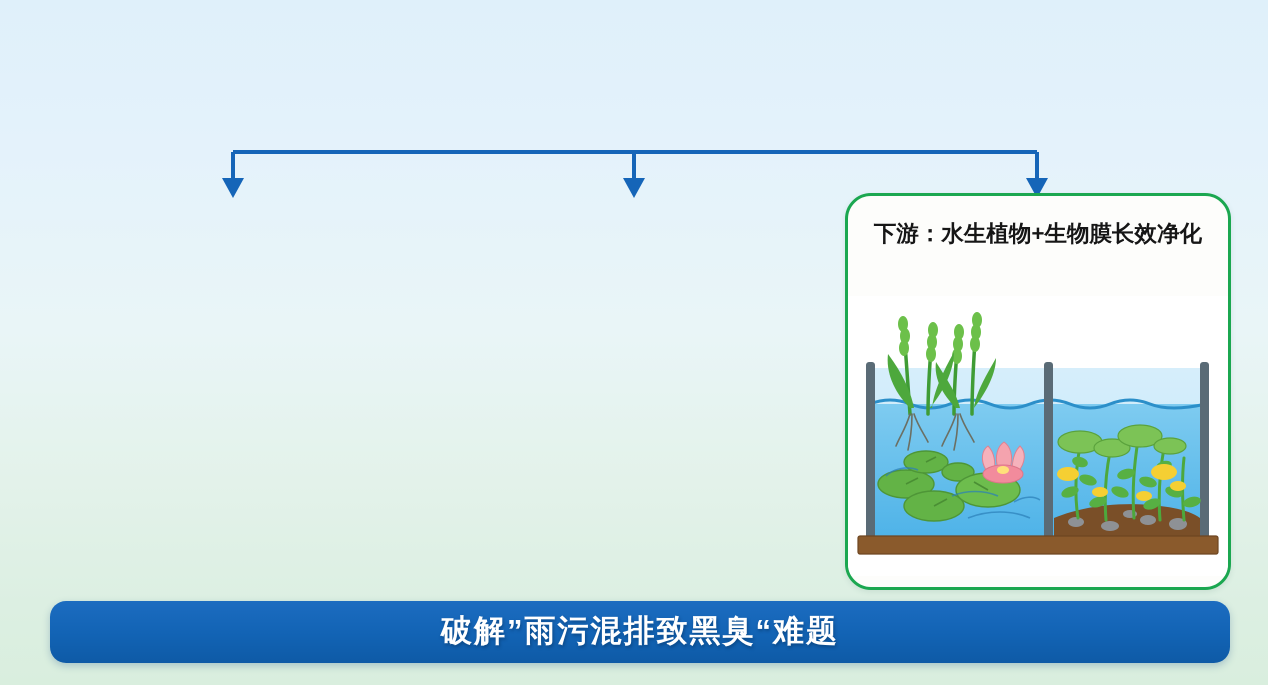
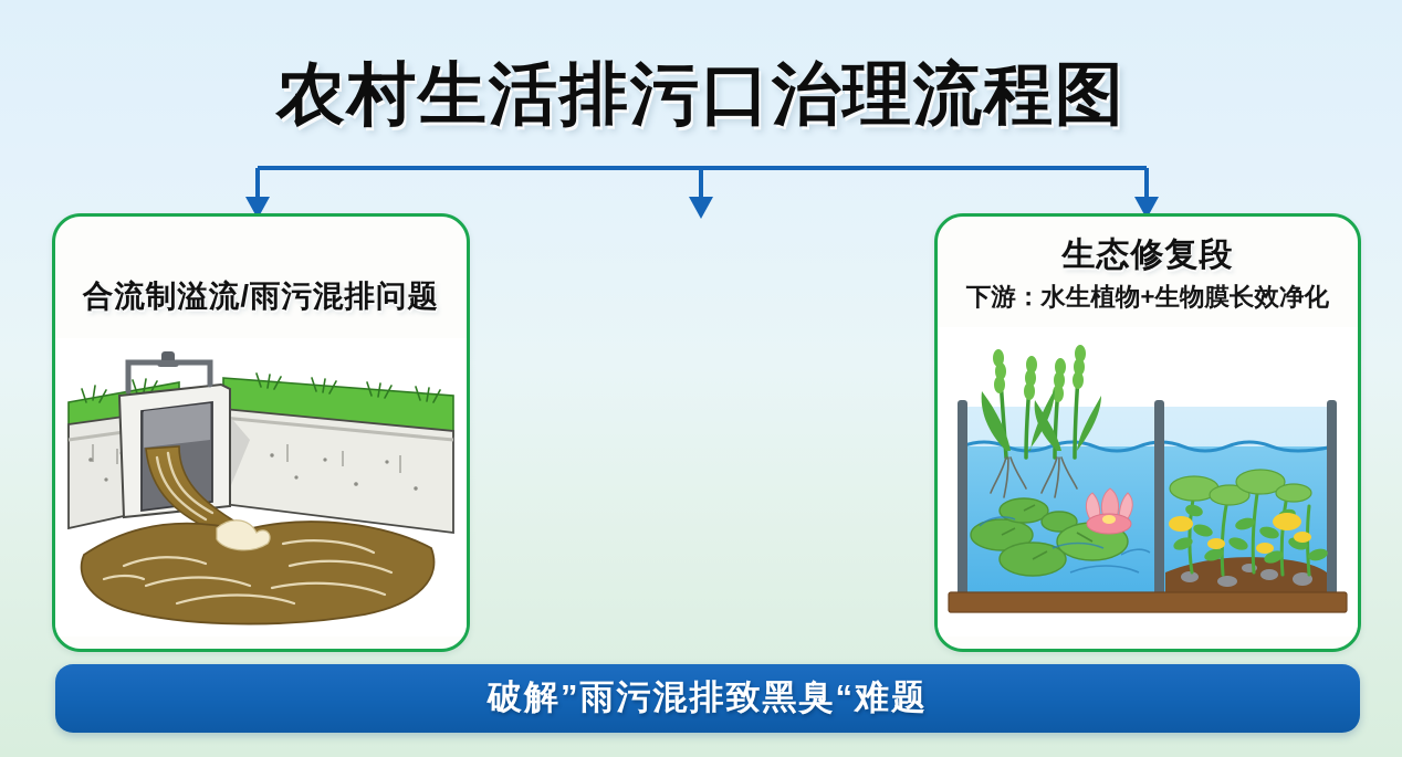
+ 农村生活排污口治理流程图
+ 合流制溢流/雨污混排问题
+ 生态修复段
  下游：水生植物+生物膜长效净化
  破解”雨污混排致黑臭“难题
